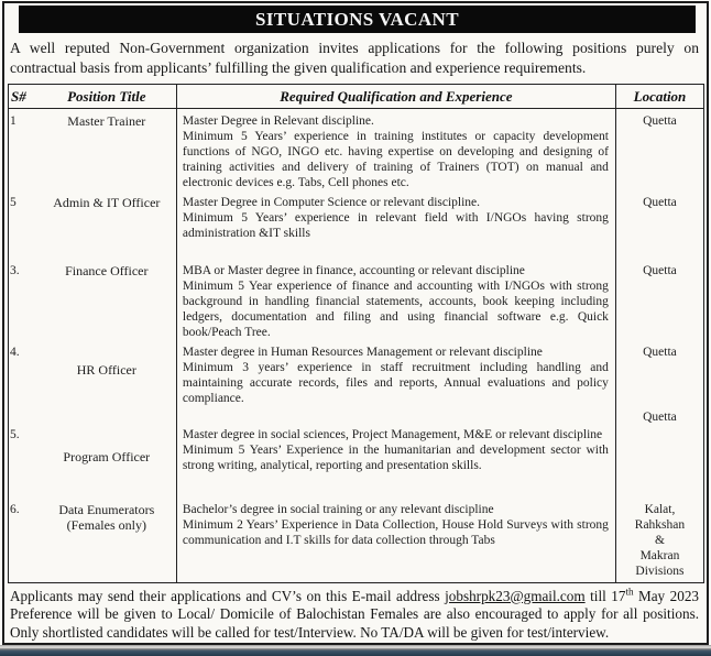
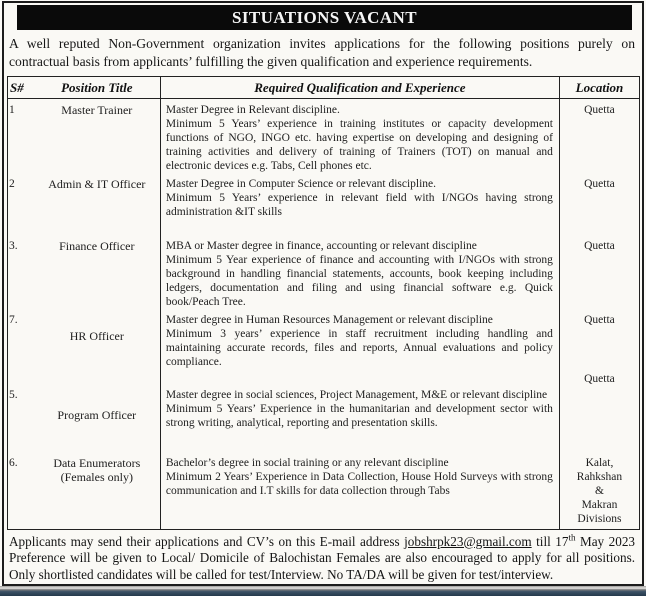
  SITUATIONS VACANT
  A well reputed Non-Government organization invites applications for the following positions purely on contractual basis from applicants’ fulfilling the given qualification and experience requirements.
  S#	Position Title	Required Qualification and Experience	Location
  1	Master Trainer	Master Degree in Relevant discipline.Minimum 5 Years’ experience in training institutes or capacity development functions of NGO, INGO etc. having expertise on developing and designing of training activities and delivery of training of Trainers (TOT) on manual and electronic devices e.g. Tabs, Cell phones etc.	Quetta
- 5	Admin & IT Officer	Master Degree in Computer Science or relevant discipline.Minimum 5 Years’ experience in relevant field with I/NGOs having strong administration &IT skills	Quetta
+ 2	Admin & IT Officer	Master Degree in Computer Science or relevant discipline.Minimum 5 Years’ experience in relevant field with I/NGOs having strong administration &IT skills	Quetta
  3.	Finance Officer	MBA or Master degree in finance, accounting or relevant disciplineMinimum 5 Year experience of finance and accounting with I/NGOs with strong background in handling financial statements, accounts, book keeping including ledgers, documentation and filing and using financial software e.g. Quick book/Peach Tree.	Quetta
- 4.	HR Officer	Master degree in Human Resources Management or relevant disciplineMinimum 3 years’ experience in staff recruitment including handling and maintaining accurate records, files and reports, Annual evaluations and policy compliance.	Quetta
+ 7.	HR Officer	Master degree in Human Resources Management or relevant disciplineMinimum 3 years’ experience in staff recruitment including handling and maintaining accurate records, files and reports, Annual evaluations and policy compliance.	Quetta
  5.	Program Officer	Master degree in social sciences, Project Management, M&E or relevant disciplineMinimum 5 Years’ Experience in the humanitarian and development sector with strong writing, analytical, reporting and presentation skills.	Quetta
  6.	Data Enumerators (Females only)	Bachelor’s degree in social training or any relevant disciplineMinimum 2 Years’ Experience in Data Collection, House Hold Surveys with strong communication and I.T skills for data collection through Tabs	Kalat, Rahkshan & Makran Divisions
  Applicants may send their applications and CV’s on this E-mail address jobshrpk23@gmail.com till 17th May 2023 Preference will be given to Local/ Domicile of Balochistan Females are also encouraged to apply for all positions. Only shortlisted candidates will be called for test/Interview. No TA/DA will be given for test/interview.
